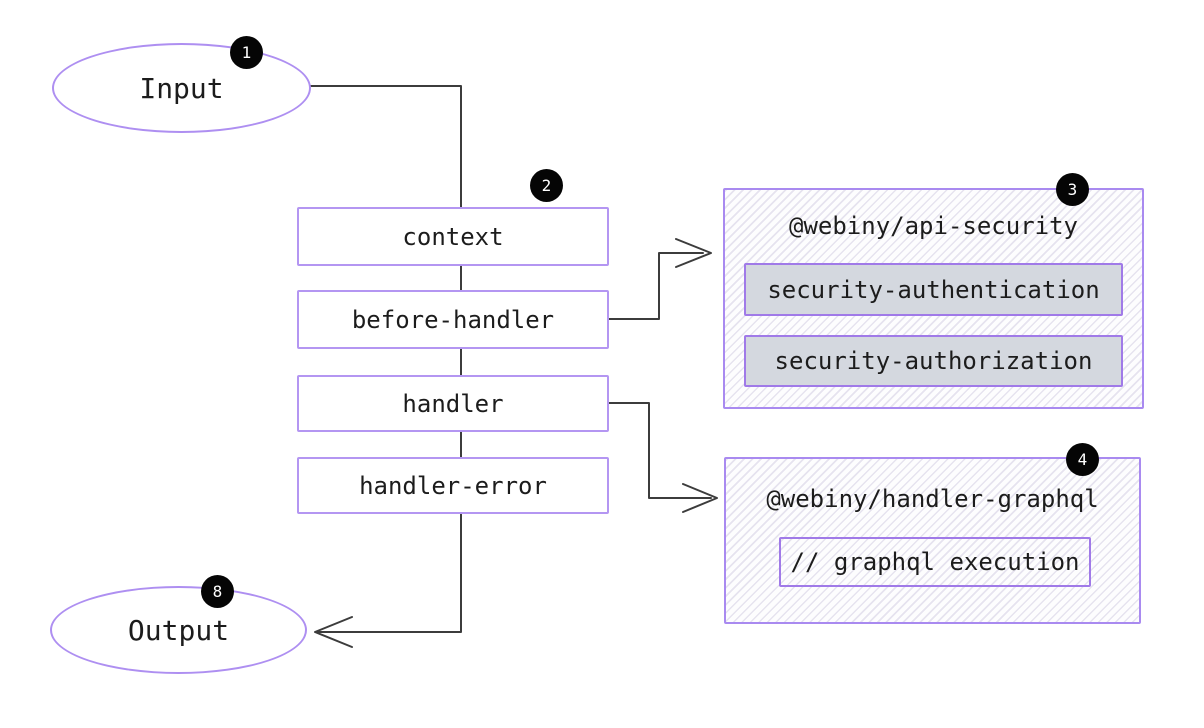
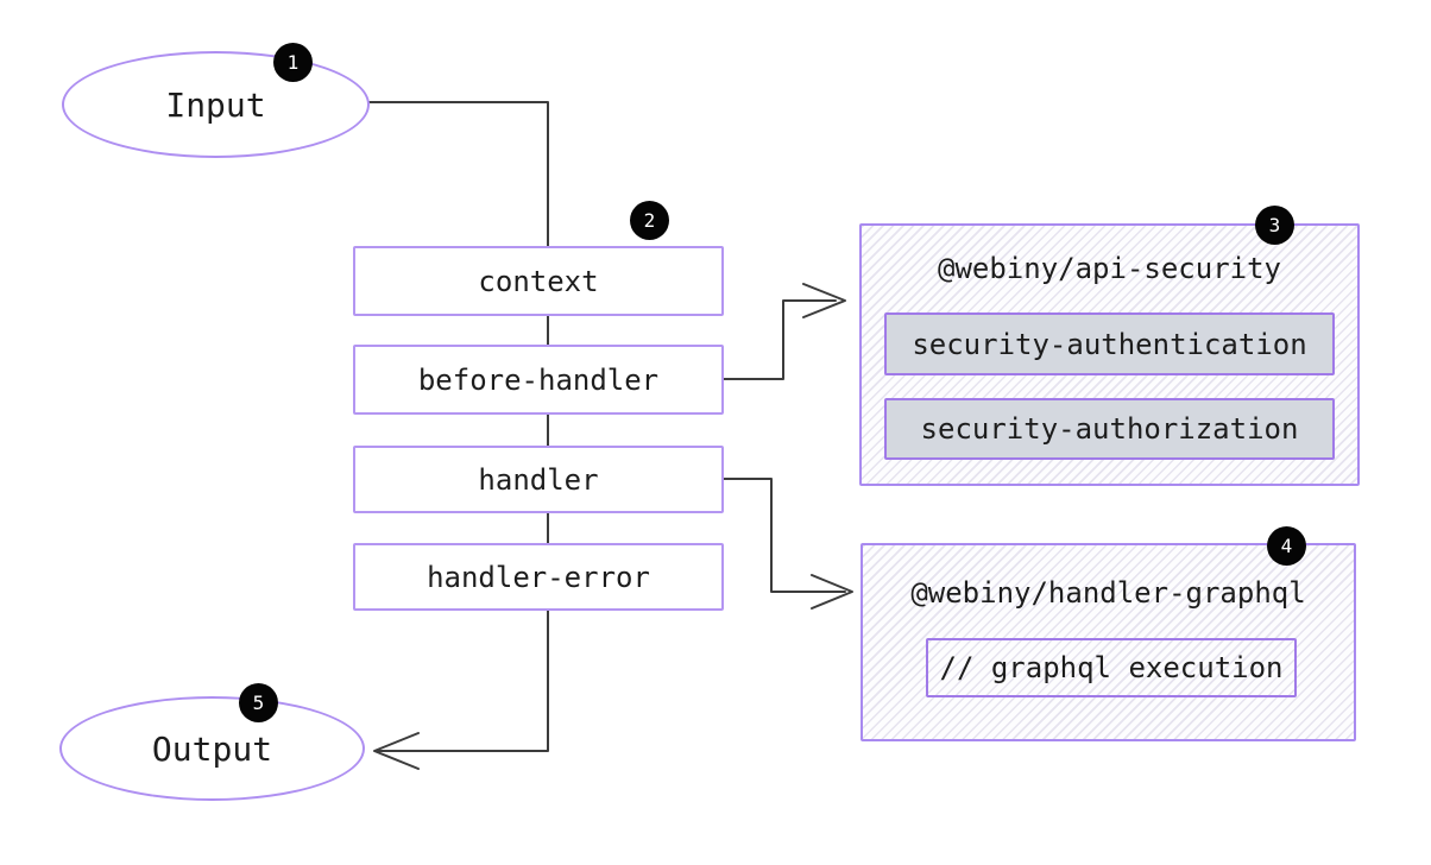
  Input
  1
  context
  2
  before-handler
  handler
  handler-error
  Output
- 8
+ 5
  @webiny/api-security
  security-authentication
  security-authorization
  3
  @webiny/handler-graphql
  // graphql execution
  4
